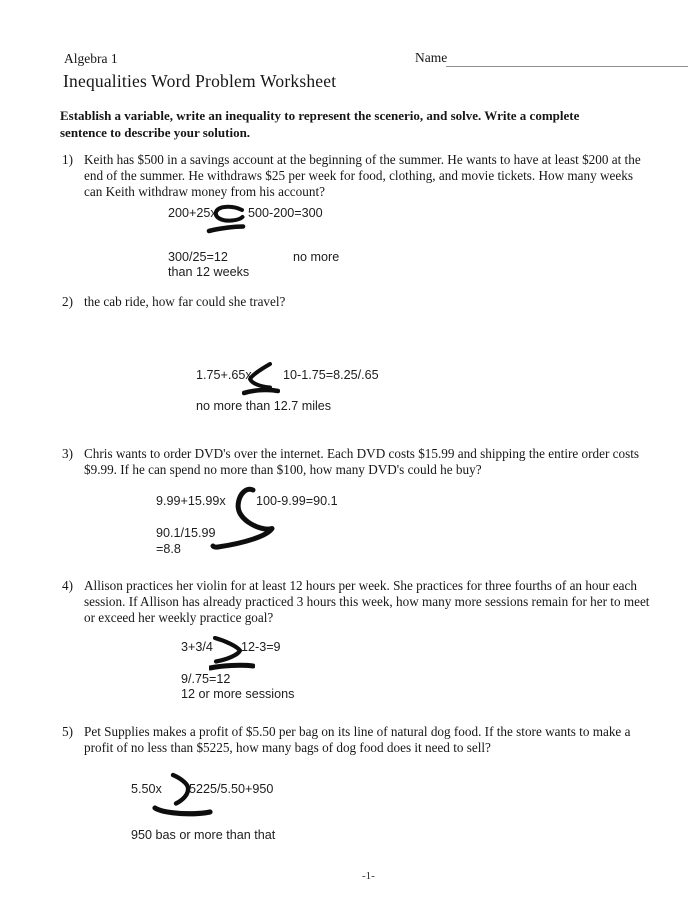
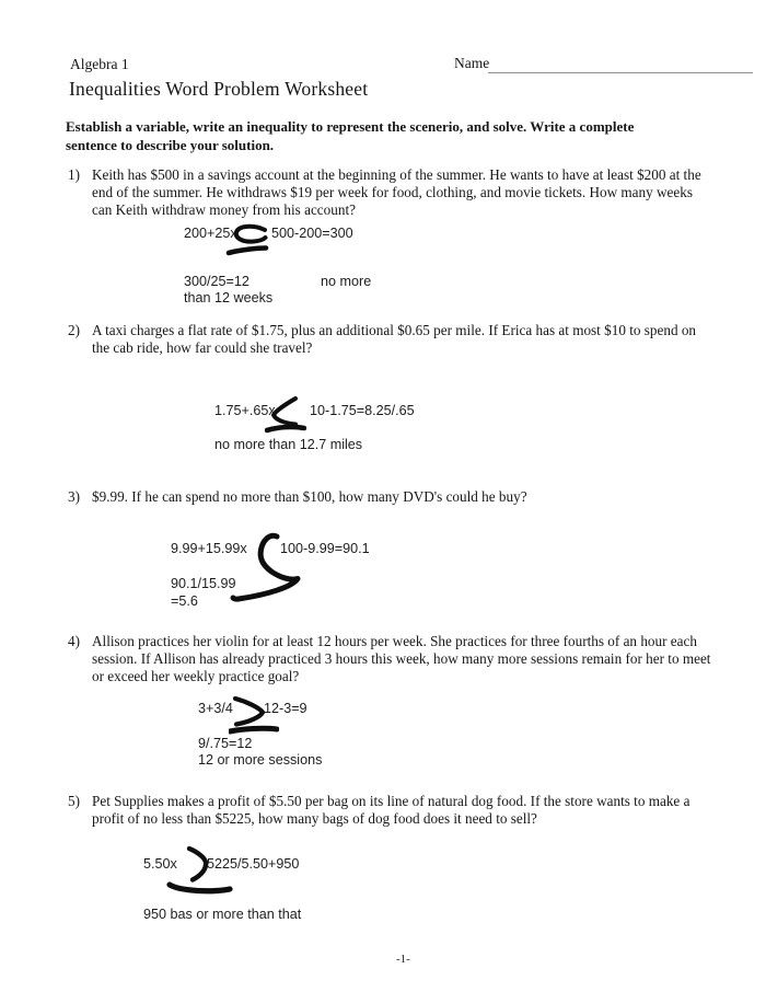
  Algebra 1
  Name
  Inequalities Word Problem Worksheet
  Establish a variable, write an inequality to represent the scenerio, and solve. Write a complete
  sentence to describe your solution.
  1)
  Keith has $500 in a savings account at the beginning of the summer. He wants to have at least $200 at the
- end of the summer. He withdraws $25 per week for food, clothing, and movie tickets. How many weeks
+ end of the summer. He withdraws $19 per week for food, clothing, and movie tickets. How many weeks
  can Keith withdraw money from his account?
  200+25x
  500-200=300
  300/25=12
  no more
  than 12 weeks
  2)
+ A taxi charges a flat rate of $1.75, plus an additional $0.65 per mile. If Erica has at most $10 to spend on
  the cab ride, how far could she travel?
  1.75+.65x
  10-1.75=8.25/.65
  no more than 12.7 miles
  3)
- Chris wants to order DVD's over the internet. Each DVD costs $15.99 and shipping the entire order costs
  $9.99. If he can spend no more than $100, how many DVD's could he buy?
  9.99+15.99x
  100-9.99=90.1
  90.1/15.99
- =8.8
+ =5.6
  4)
  Allison practices her violin for at least 12 hours per week. She practices for three fourths of an hour each
  session. If Allison has already practiced 3 hours this week, how many more sessions remain for her to meet
  or exceed her weekly practice goal?
  3+3/4
  12-3=9
  9/.75=12
  12 or more sessions
  5)
  Pet Supplies makes a profit of $5.50 per bag on its line of natural dog food. If the store wants to make a
  profit of no less than $5225, how many bags of dog food does it need to sell?
  5.50x
  5225/5.50+950
  950 bas or more than that
  -1-
